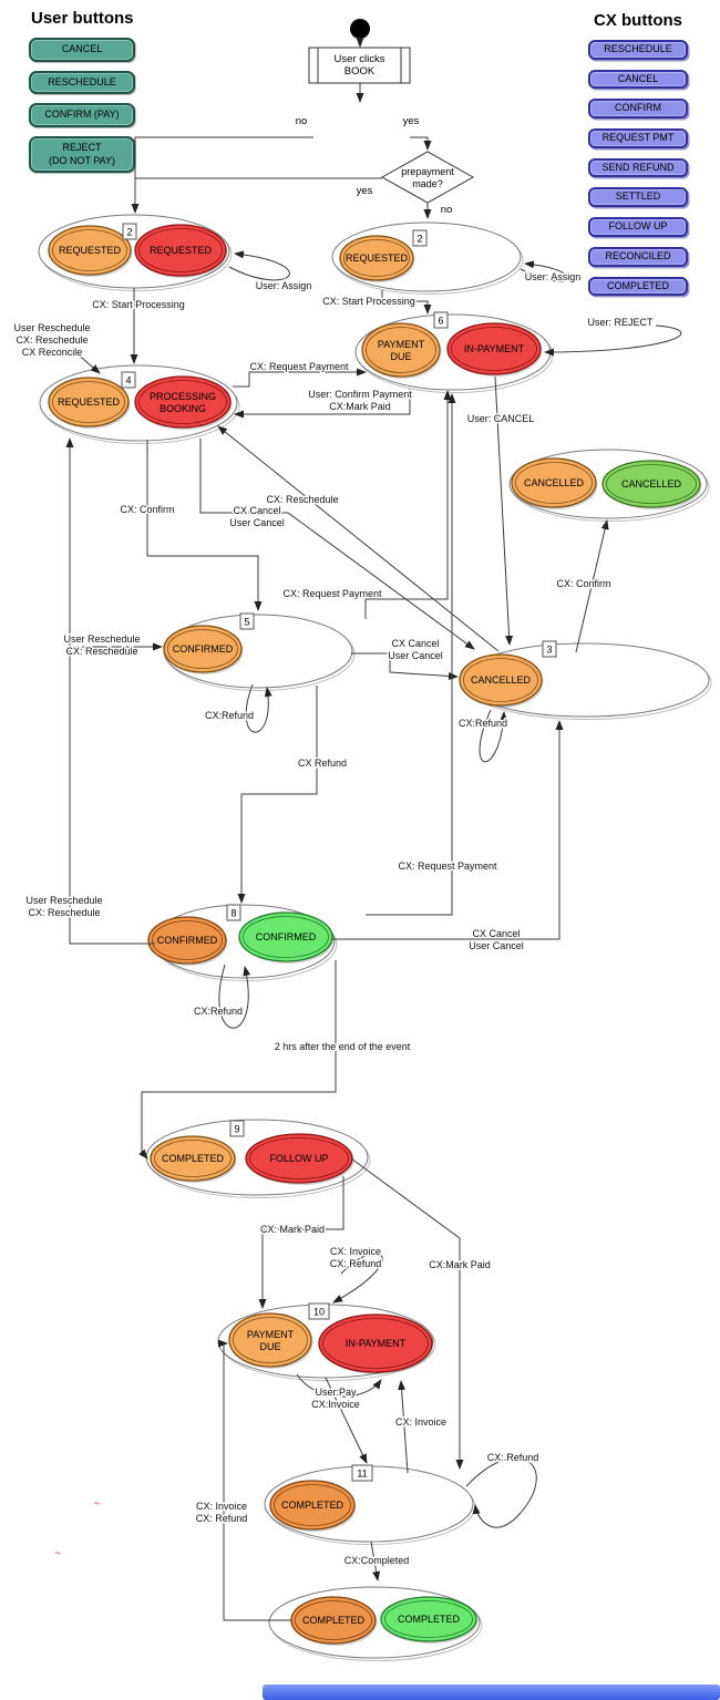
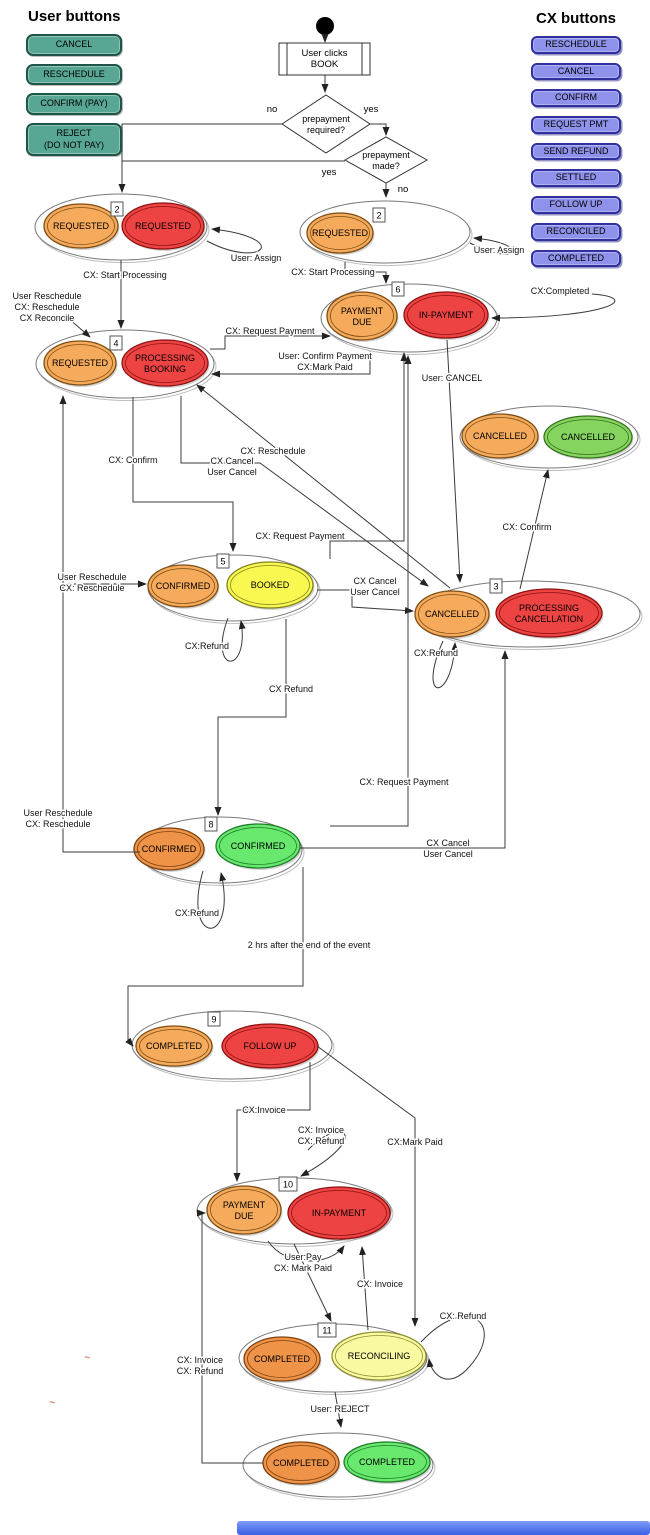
  User buttons
  CANCEL
  RESCHEDULE
  CONFIRM (PAY)
  REJECT
  (DO NOT PAY)
  CX buttons
  RESCHEDULE
  CANCEL
  CONFIRM
  REQUEST PMT
  SEND REFUND
  SETTLED
  FOLLOW UP
  RECONCILED
  COMPLETED
  REQUESTED
  REQUESTED
  2
  REQUESTED
  2
  PAYMENT DUE
  IN-PAYMENT
  6
  REQUESTED
  PROCESSING BOOKING
  4
  CANCELLED
  CANCELLED
  CONFIRMED
+ BOOKED
  5
  CANCELLED
+ PROCESSING CANCELLATION
  3
  CONFIRMED
  CONFIRMED
  8
  COMPLETED
  FOLLOW UP
  9
  PAYMENT DUE
  IN-PAYMENT
  10
  COMPLETED
+ RECONCILING
  11
  COMPLETED
  COMPLETED
  User clicks BOOK
+ prepayment required?
  prepayment made?
  no
  yes
  yes
  no
  User: Assign
  User: Assign
  CX: Start Processing
  CX: Start Processing
  User Reschedule CX: Reschedule CX Reconcile
  CX: Request Payment
  User: Confirm Payment CX:Mark Paid
- User: REJECT
+ CX:Completed
  User: CANCEL
  CX: Confirm
  CX Cancel User Cancel
  CX: Reschedule
  CX: Request Payment
  User Reschedule CX: Reschedule
  CX:Refund
  CX: Confirm
  CX:Refund
  CX Refund
  CX Cancel User Cancel
  CX: Request Payment
  CX Cancel User Cancel
  User Reschedule CX: Reschedule
  CX:Refund
  2 hrs after the end of the event
- CX: Mark Paid
+ CX:Invoice
  CX: Invoice CX: Refund
  CX:Mark Paid
- User:Pay CX:Invoice
+ User:Pay CX: Mark Paid
  CX: Invoice
  CX: Refund
  CX: Invoice CX: Refund
- CX:Completed
+ User: REJECT
